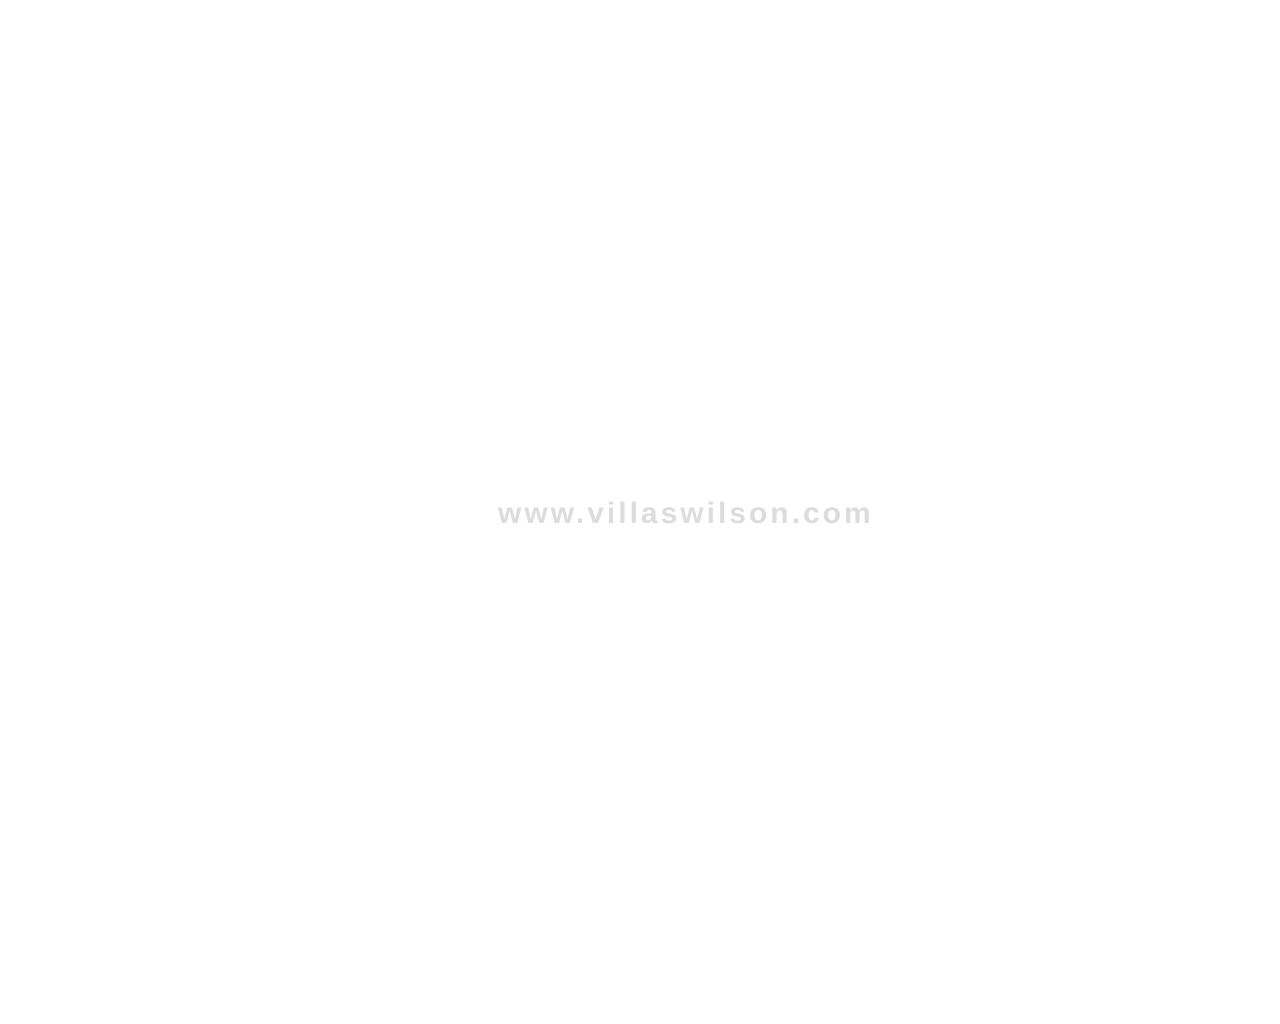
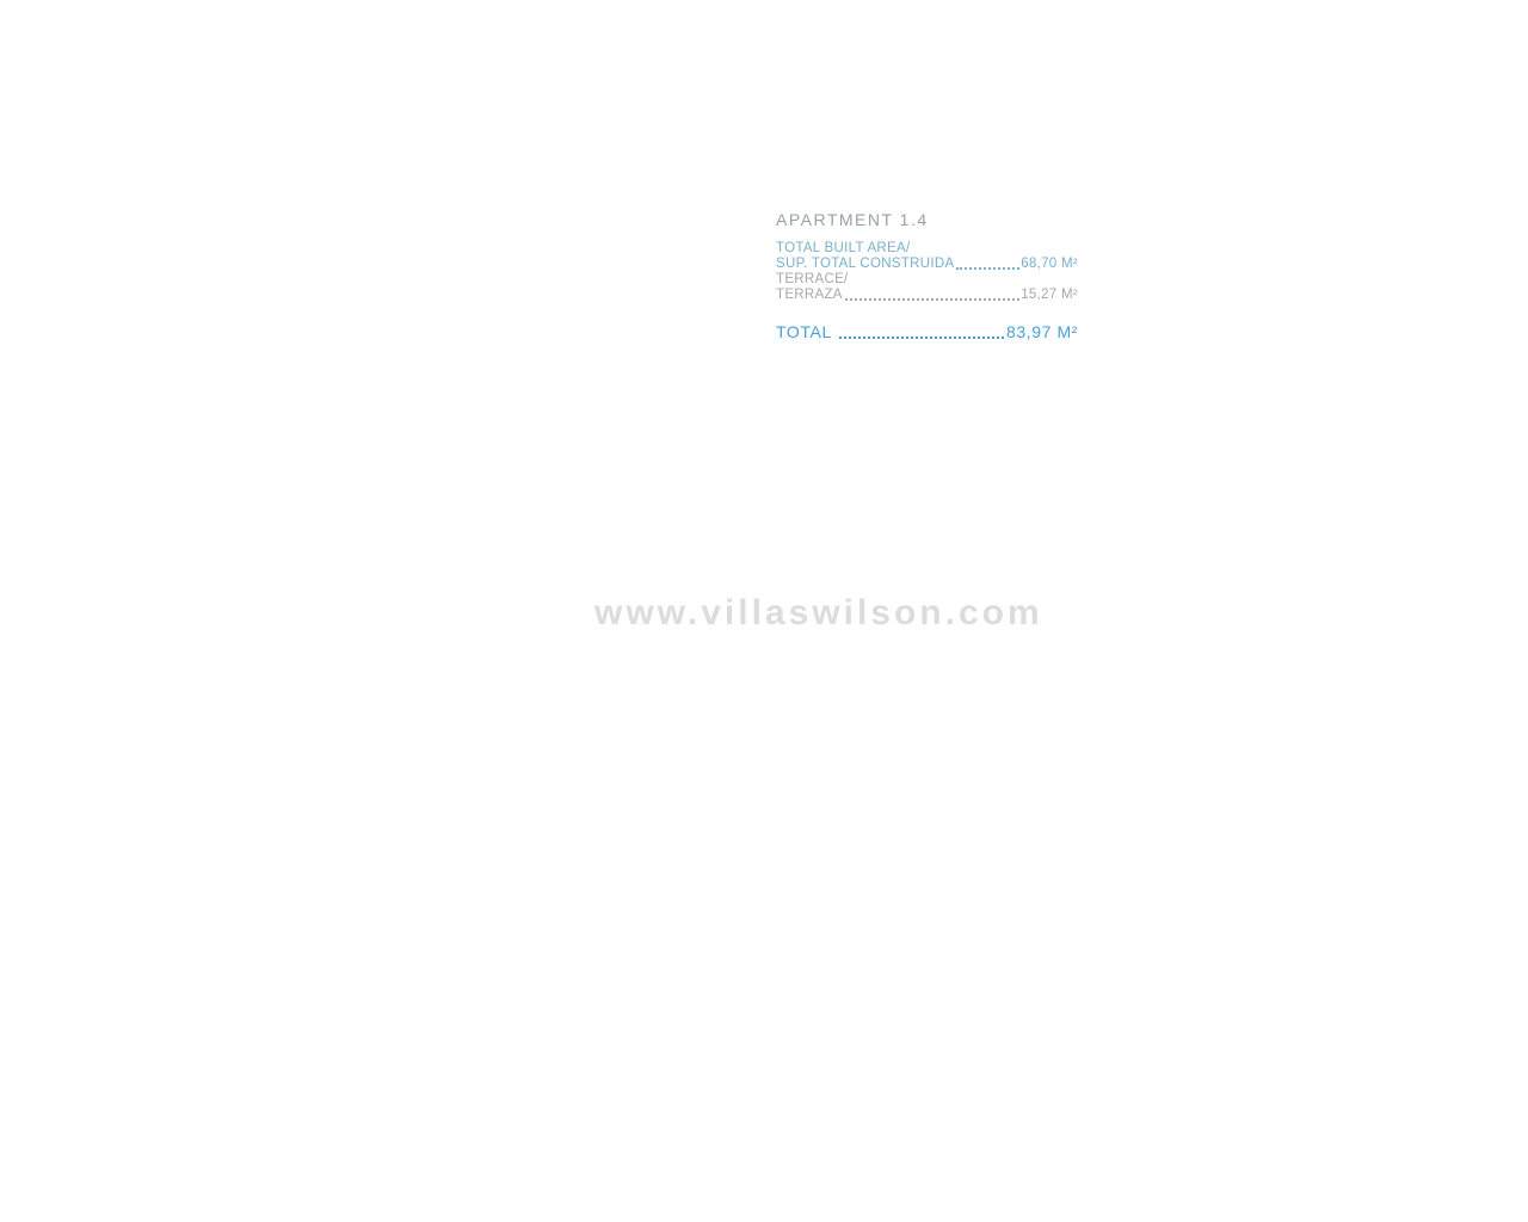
+ APARTMENT 1.4
+ TOTAL BUILT AREA/
+ SUP. TOTAL CONSTRUIDA
+ 68,70 M²
+ TERRACE/
+ TERRAZA
+ 15,27 M²
+ TOTAL
+ 83,97 M²
  www.villaswilson.com
